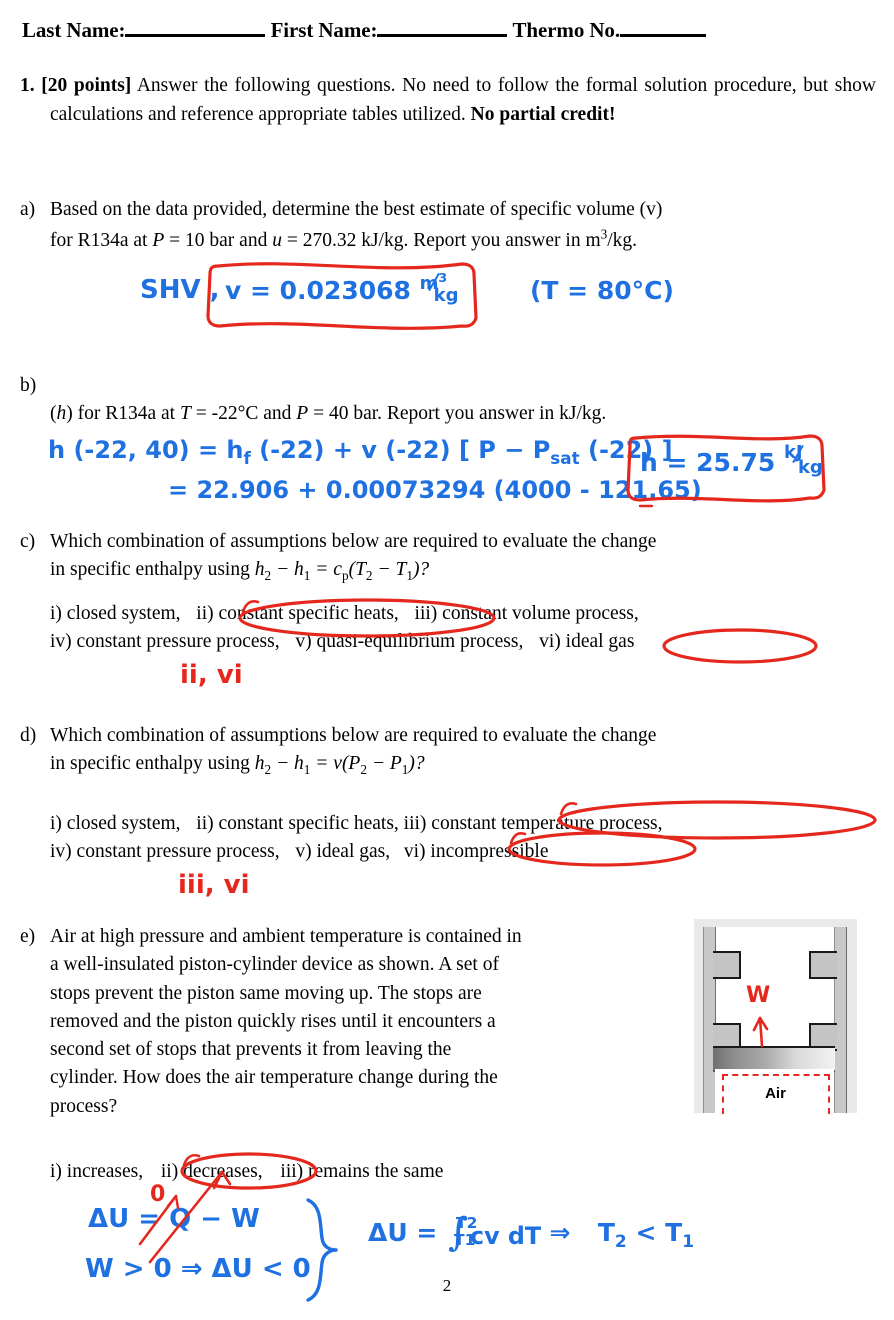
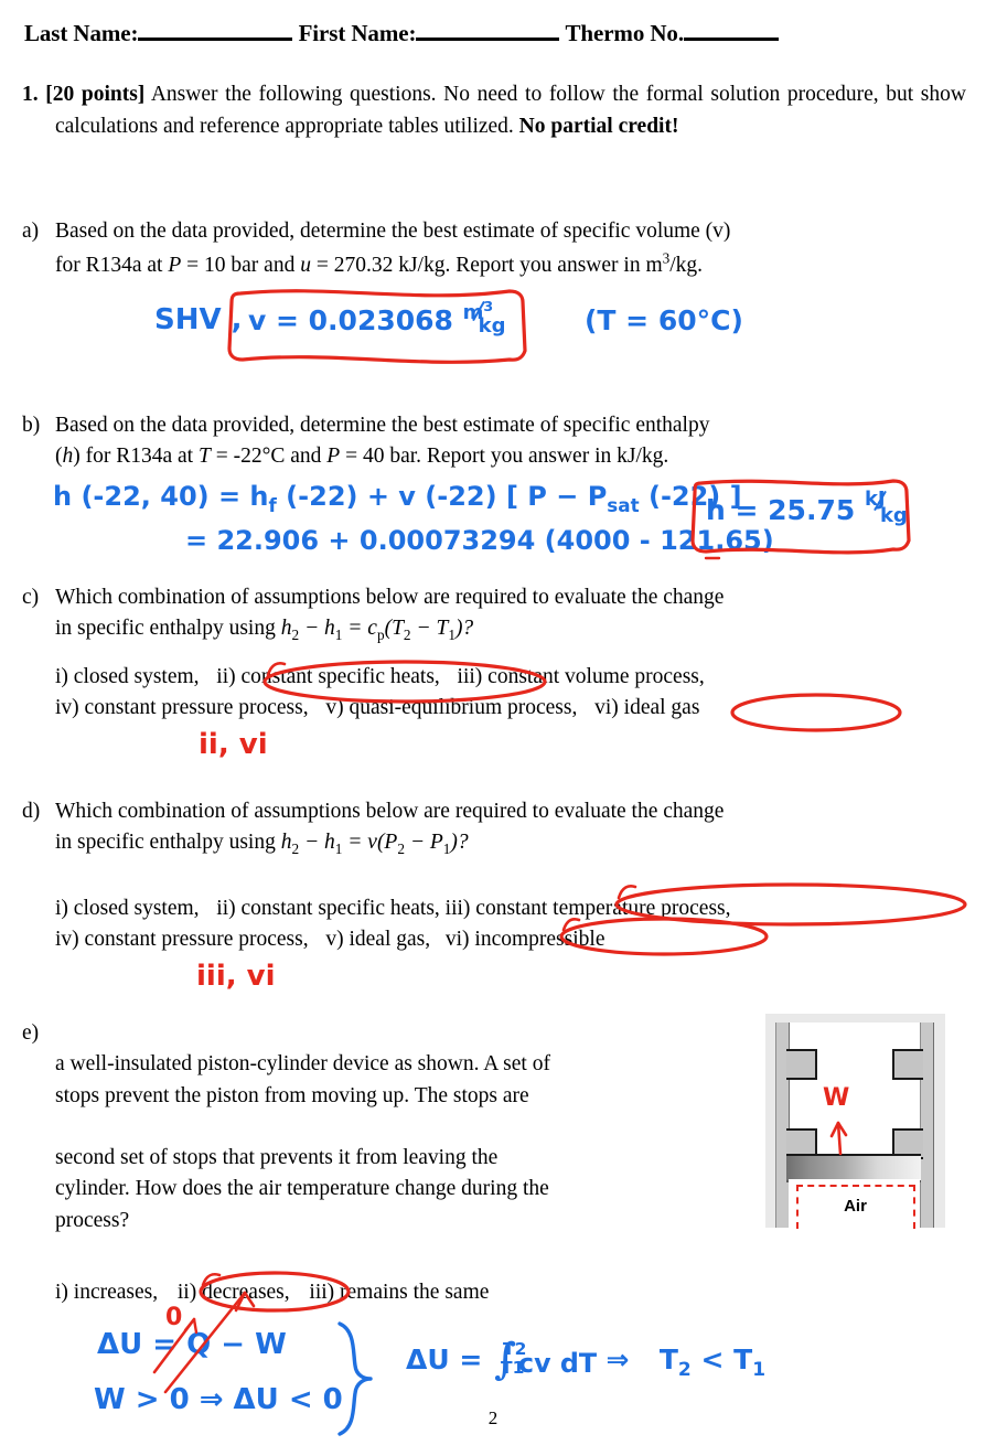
  Last Name: First Name: Thermo No.
  1. [20 points] Answer the following questions. No need to follow the formal solution procedure, but show calculations and reference appropriate tables utilized. No partial credit!
  a)
  Based on the data provided, determine the best estimate of specific volume (v)
  for R134a at P = 10 bar and u = 270.32 kJ/kg. Report you answer in m3/kg.
  SHV ,
  v = 0.023068
  m3
  kg
- (T = 80°C)
+ (T = 60°C)
  b)
+ Based on the data provided, determine the best estimate of specific enthalpy
  (h) for R134a at T = -22°C and P = 40 bar. Report you answer in kJ/kg.
  h (-22, 40) = hf (-22) + v (-22) [ P − Psat (-22) ]
  = 22.906 + 0.00073294 (4000 - 121.65)
  h = 25.75
  kg
  c)
  Which combination of assumptions below are required to evaluate the change
  in specific enthalpy using h2 − h1 = cp(T2 − T1)?
  i) closed system, ii) costant specific heats, iii) constnt volume process,
  iv) constant pressure process, v) quasi-equilibrium process, vi) ideal gas
  ii, vi
  d)
  Which combination of assumptions below are required to evaluate the change
  in specific enthalpy using h2 − h1 = v(P2 − P1)?
  i) closed system, ii) constant specific heats, iii) constant temperture process,
  iv) constant pressure process, v) ideal gas, vi) incompressible
  iii, vi
  e)
- Air at high pressure and ambient temperature is contained in
  a well-insulated piston-cylinder device as shown. A set of
- stops prevent the piston same moving up. The stops are
+ stops prevent the piston from moving up. The stops are
- removed and the piston quickly rises until it encounters a
  second set of stops that prevents it from leaving the
  cylinder. How does the air temperature change during the
  process?
  Air
  W
  i) increases, ii) decrases, iii) remains the same
  ΔU = Q − W
  0
  W > 0 ⇒ ΔU < 0
  ΔU =
  T2
  ∫
  T1
  cv dT
  ⇒ T2 < T1
  2
